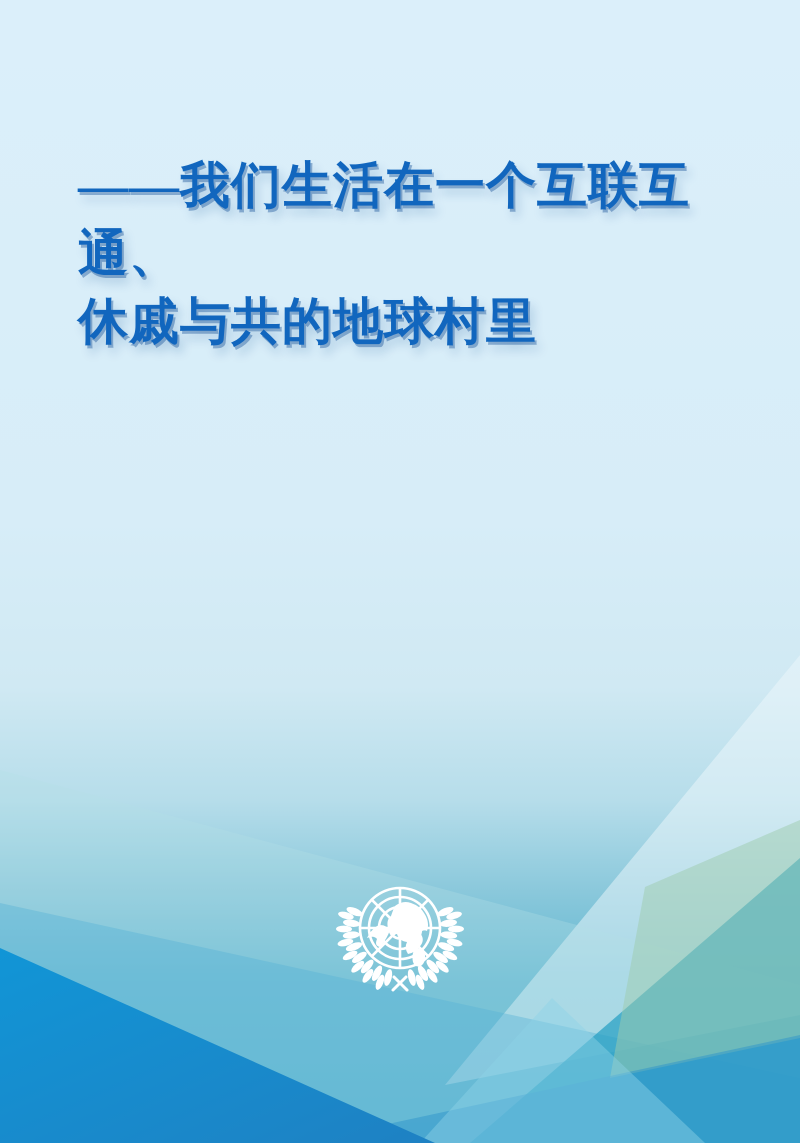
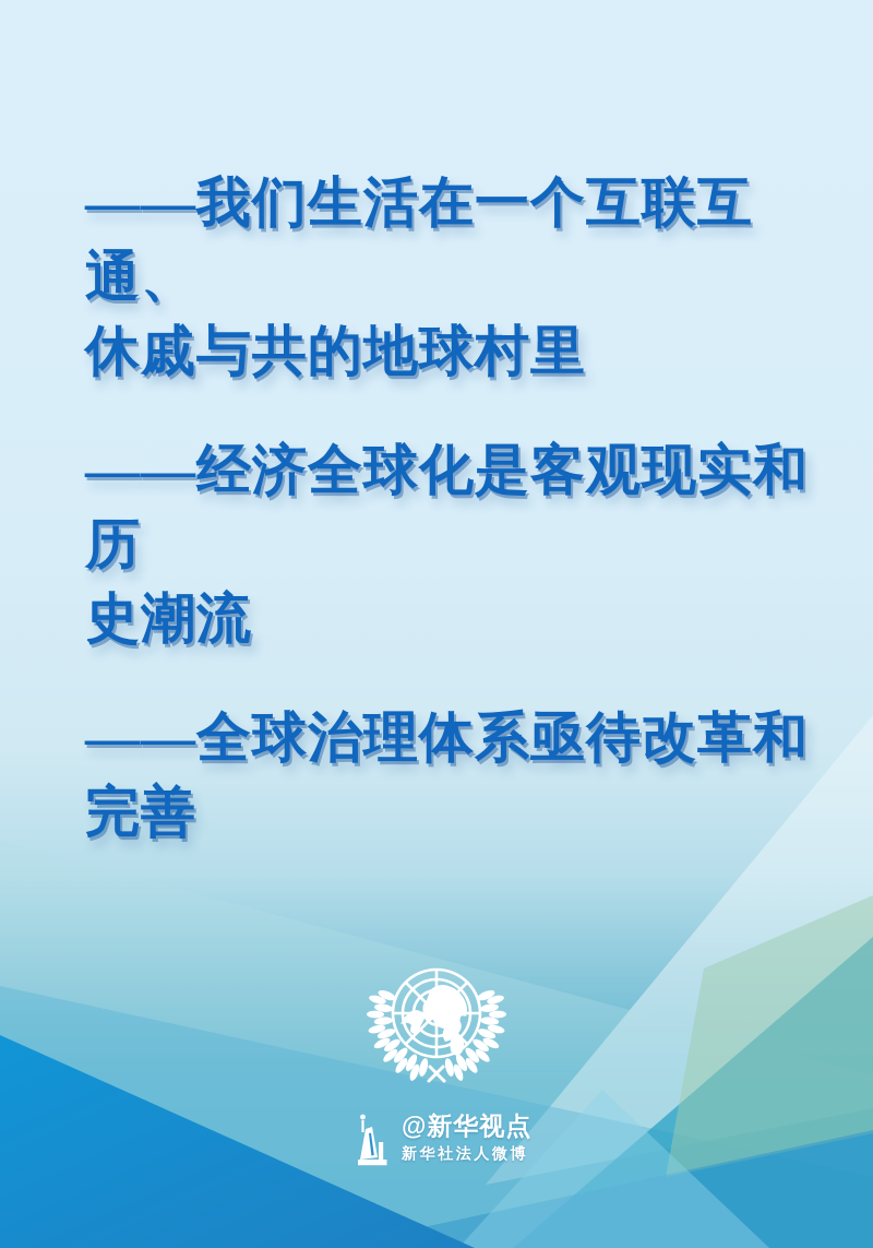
  ——我们生活在一个互联互通、
  休戚与共的地球村里
+ ——经济全球化是客观现实和历
+ 史潮流
+ ——全球治理体系亟待改革和
+ 完善
+ @新华视点
+ 新华社法人微博
